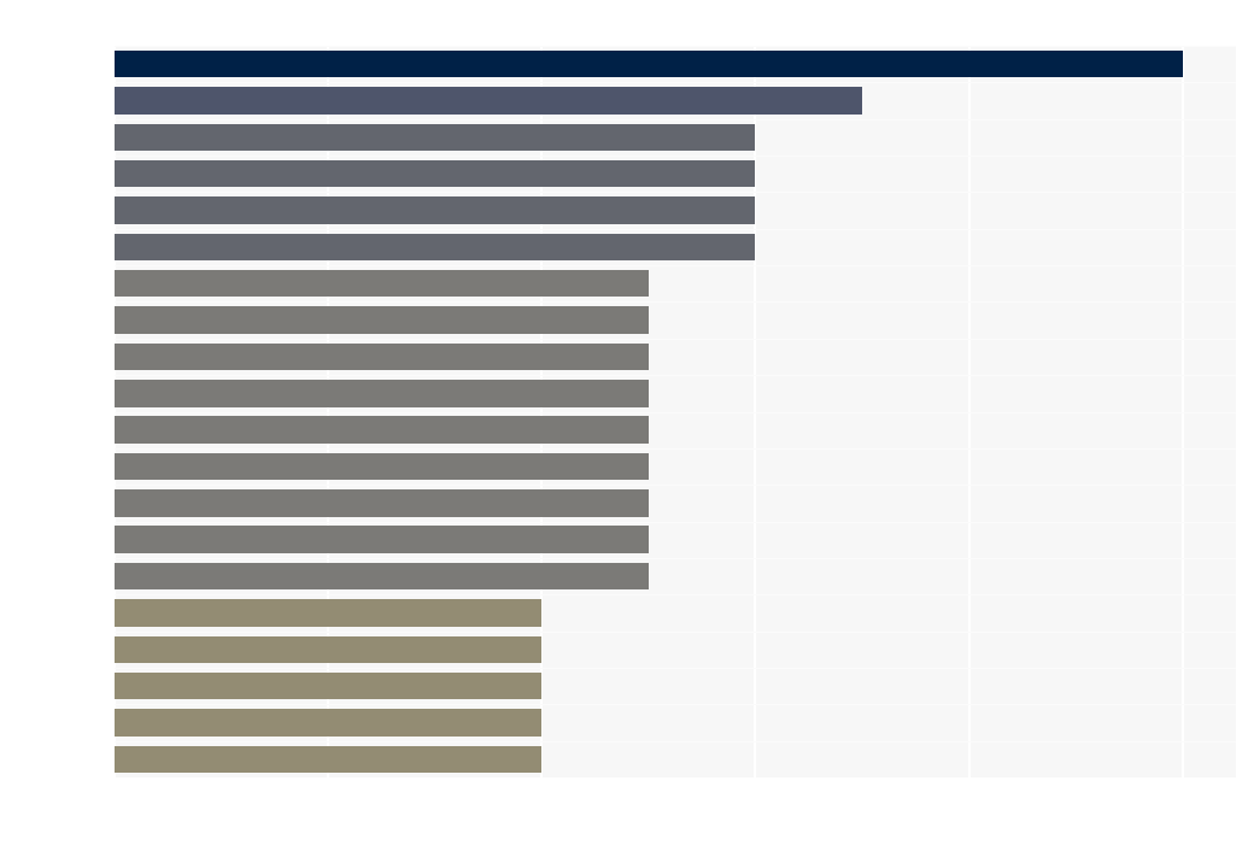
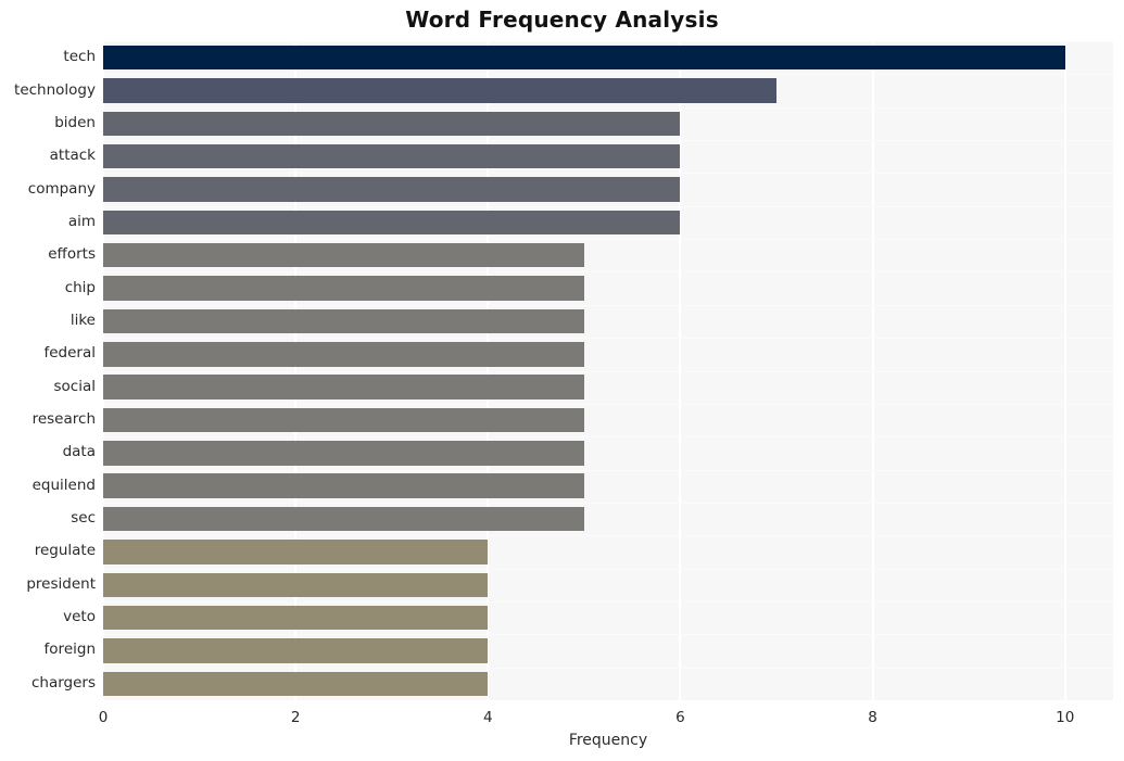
+ Word Frequency Analysis
+ tech
+ technology
+ biden
+ attack
+ company
+ aim
+ efforts
+ chip
+ like
+ federal
+ social
+ research
+ data
+ equilend
+ sec
+ regulate
+ president
+ veto
+ foreign
+ chargers
+ 0
+ 2
+ 4
+ 6
+ 8
+ 10
+ Frequency
